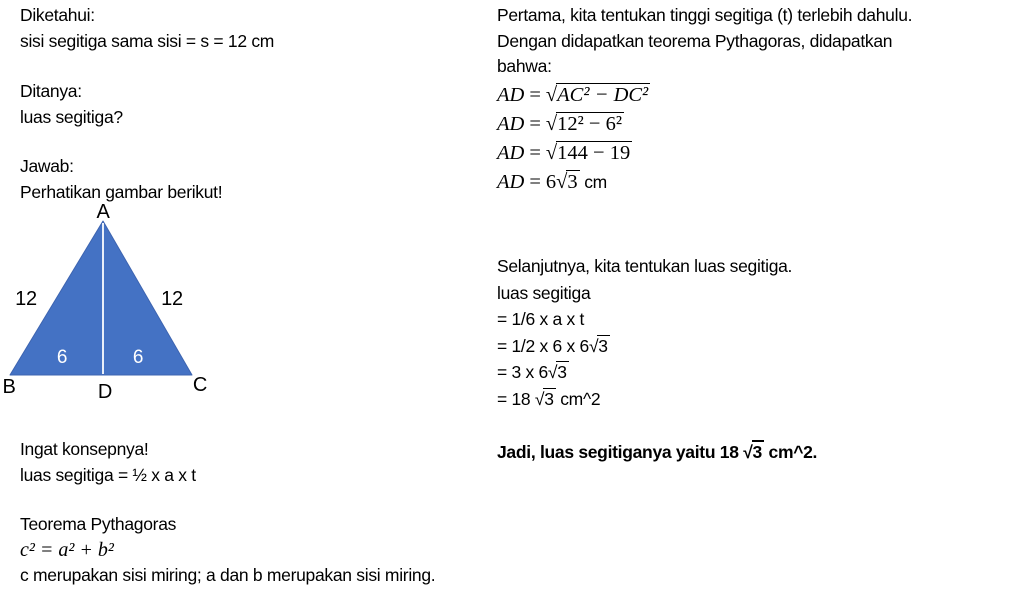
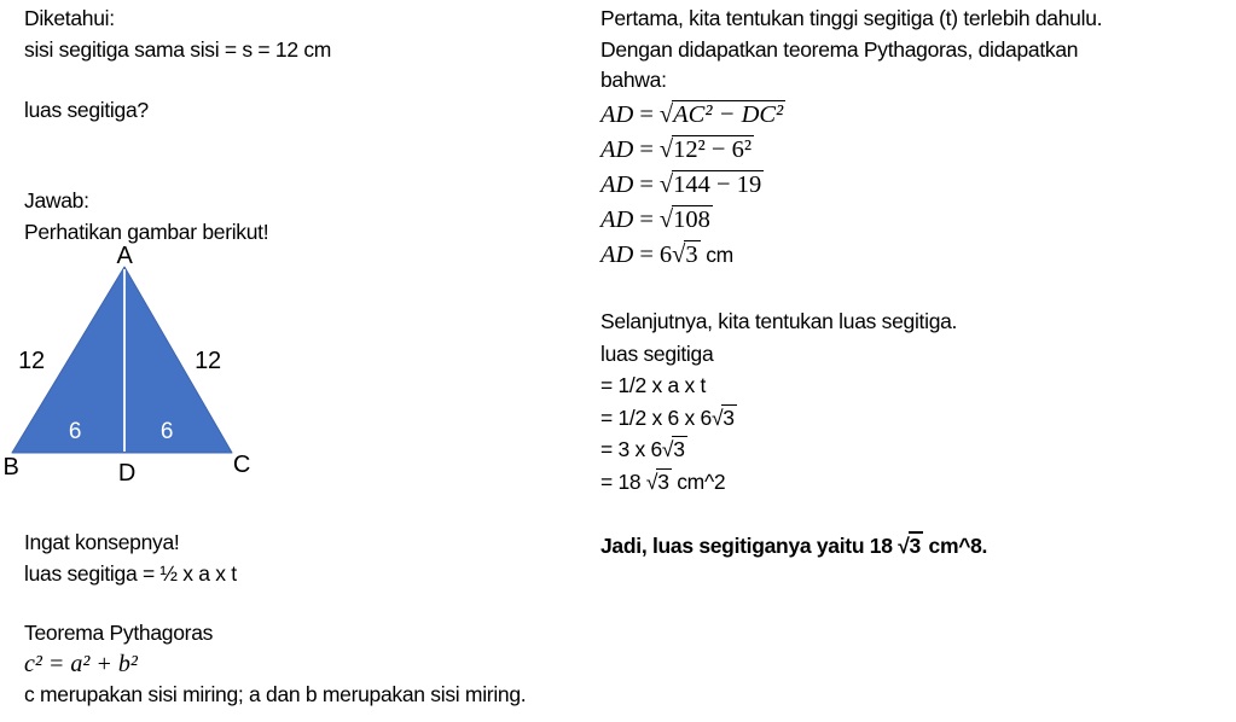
  Diketahui:
  sisi segitiga sama sisi = s = 12 cm
- Ditanya:
  luas segitiga?
  Jawab:
  Perhatikan gambar berikut!
  A
  B
  C
  D
  12
  12
  6
  6
  Ingat konsepnya!
  luas segitiga = ½ x a x t
  Teorema Pythagoras
  c² = a² + b²
  c merupakan sisi miring; a dan b merupakan sisi miring.
  Pertama, kita tentukan tinggi segitiga (t) terlebih dahulu.
  Dengan didapatkan teorema Pythagoras, didapatkan
  bahwa:
  AD = √AC² − DC²
  AD = √12² − 6²
  AD = √144 − 19
+ AD = √108
  AD = 6√3 cm
  Selanjutnya, kita tentukan luas segitiga.
  luas segitiga
- = 1/6 x a x t
+ = 1/2 x a x t
  = 1/2 x 6 x 6√3
  = 3 x 6√3
  = 18 √3 cm^2
- Jadi, luas segitiganya yaitu 18 √3 cm^2.
+ Jadi, luas segitiganya yaitu 18 √3 cm^8.
